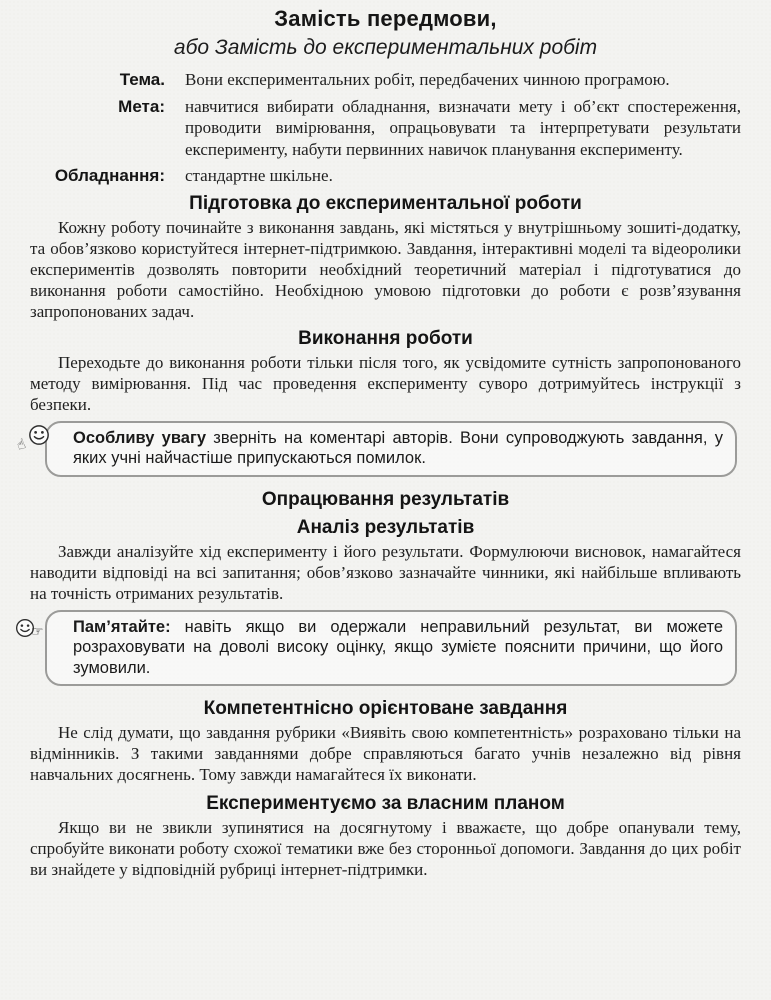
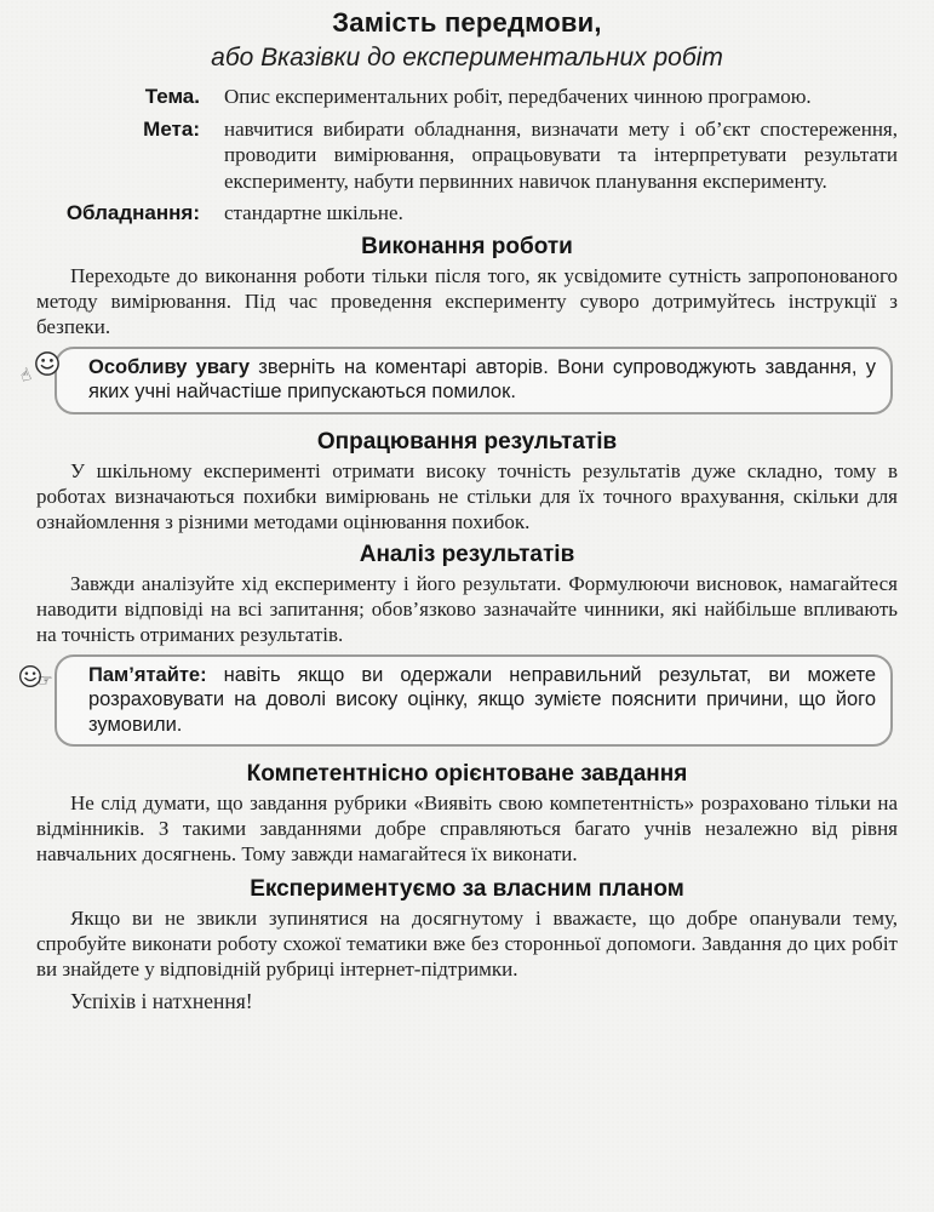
  Замість передмови,
- або Замість до експериментальних робіт
+ або Вказівки до експериментальних робіт
  Тема.
- Вони експериментальних робіт, передбачених чинною програмою.
+ Опис експериментальних робіт, передбачених чинною програмою.
  Мета:
  навчитися вибирати обладнання, визначати мету і об’єкт спостереження, проводити вимірювання, опрацьовувати та інтерпретувати результати експерименту, набути первинних навичок планування експерименту.
  Обладнання:
  стандартне шкільне.
- Підготовка до експериментальної роботи
- Кожну роботу починайте з виконання завдань, які містяться у внутрішньому зошиті-додатку, та обов’язково користуйтеся інтернет-підтримкою. Завдання, інтерактивні моделі та відеоролики експериментів дозволять повторити необхідний теоретичний матеріал і підготуватися до виконання роботи самостійно. Необхідною умовою підготовки до роботи є розв’язування запропонованих задач.
  Виконання роботи
  Переходьте до виконання роботи тільки після того, як усвідомите сутність запропонованого методу вимірювання. Під час проведення експерименту суворо дотримуйтесь інструкції з безпеки.
  Особливу увагу зверніть на коментарі авторів. Вони супроводжують завдання, у яких учні найчастіше припускаються помилок.
  Опрацювання результатів
+ У шкільному експерименті отримати високу точність результатів дуже складно, тому в роботах визначаються похибки вимірювань не стільки для їх точного врахування, скільки для ознайомлення з різними методами оцінювання похибок.
  Аналіз результатів
  Завжди аналізуйте хід експерименту і його результати. Формулюючи висновок, намагайтеся наводити відповіді на всі запитання; обов’язково зазначайте чинники, які найбільше впливають на точність отриманих результатів.
  ☞
  Пам’ятайте: навіть якщо ви одержали неправильний результат, ви можете розраховувати на доволі високу оцінку, якщо зумієте пояснити причини, що його зумовили.
  Компетентнісно орієнтоване завдання
  Не слід думати, що завдання рубрики «Виявіть свою компетентність» розраховано тільки на відмінників. З такими завданнями добре справляються багато учнів незалежно від рівня навчальних досягнень. Тому завжди намагайтеся їх виконати.
  Експериментуємо за власним планом
  Якщо ви не звикли зупинятися на досягнутому і вважаєте, що добре опанували тему, спробуйте виконати роботу схожої тематики вже без сторонньої допомоги. Завдання до цих робіт ви знайдете у відповідній рубриці інтернет-підтримки.
+ Успіхів і натхнення!
